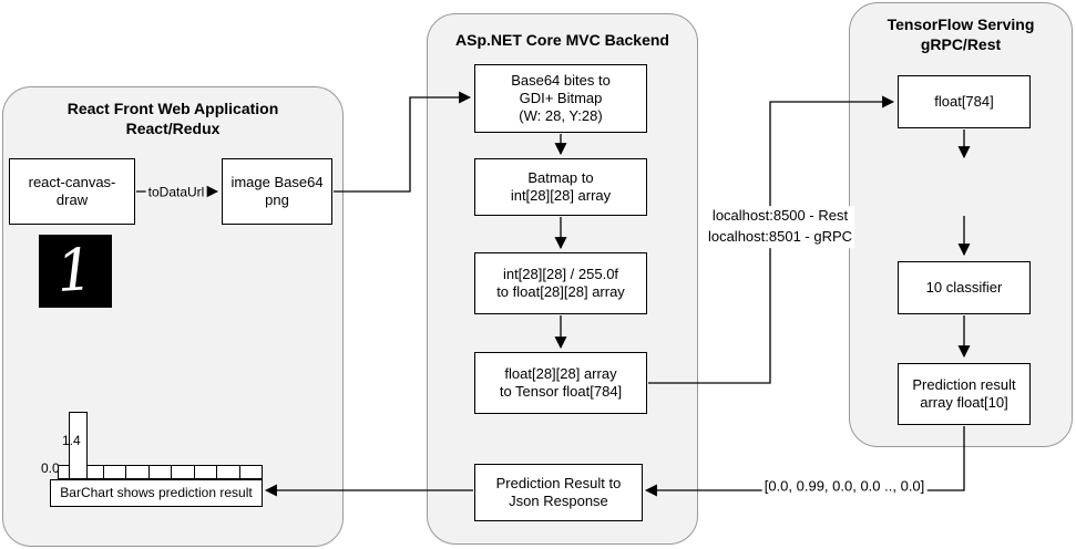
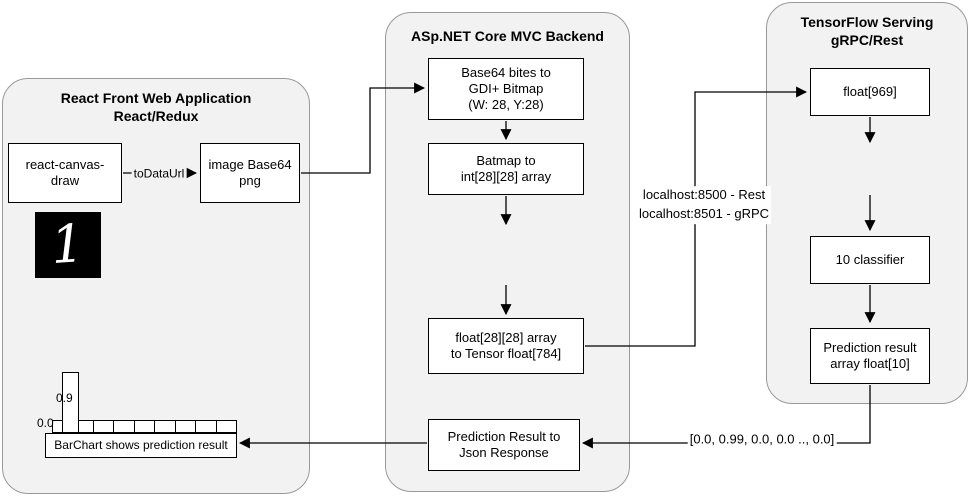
  React Front Web Application
  React/Redux
  ASp.NET Core MVC Backend
  TensorFlow Serving
  gRPC/Rest
  react-canvas-
  draw
  image Base64
  png
- 1.4
+ 0.9
  0.0
  BarChart shows prediction result
  Base64 bites to
  GDI+ Bitmap
  (W: 28, Y:28)
  Batmap to
  int[28][28] array
- int[28][28] / 255.0f
- to float[28][28] array
  float[28][28] array
  to Tensor float[784]
  Prediction Result to
  Json Response
- float[784]
+ float[969]
  10 classifier
  Prediction result
  array float[10]
  toDataUrl
  localhost:8500 - Rest
  localhost:8501 - gRPC
  [0.0, 0.99, 0.0, 0.0 .., 0.0]
